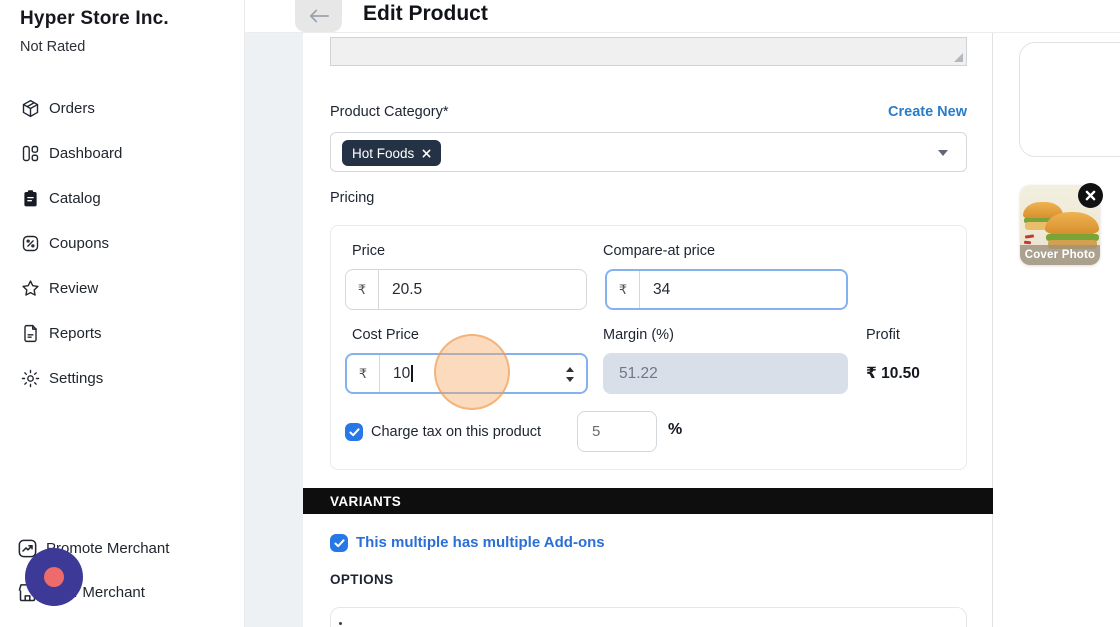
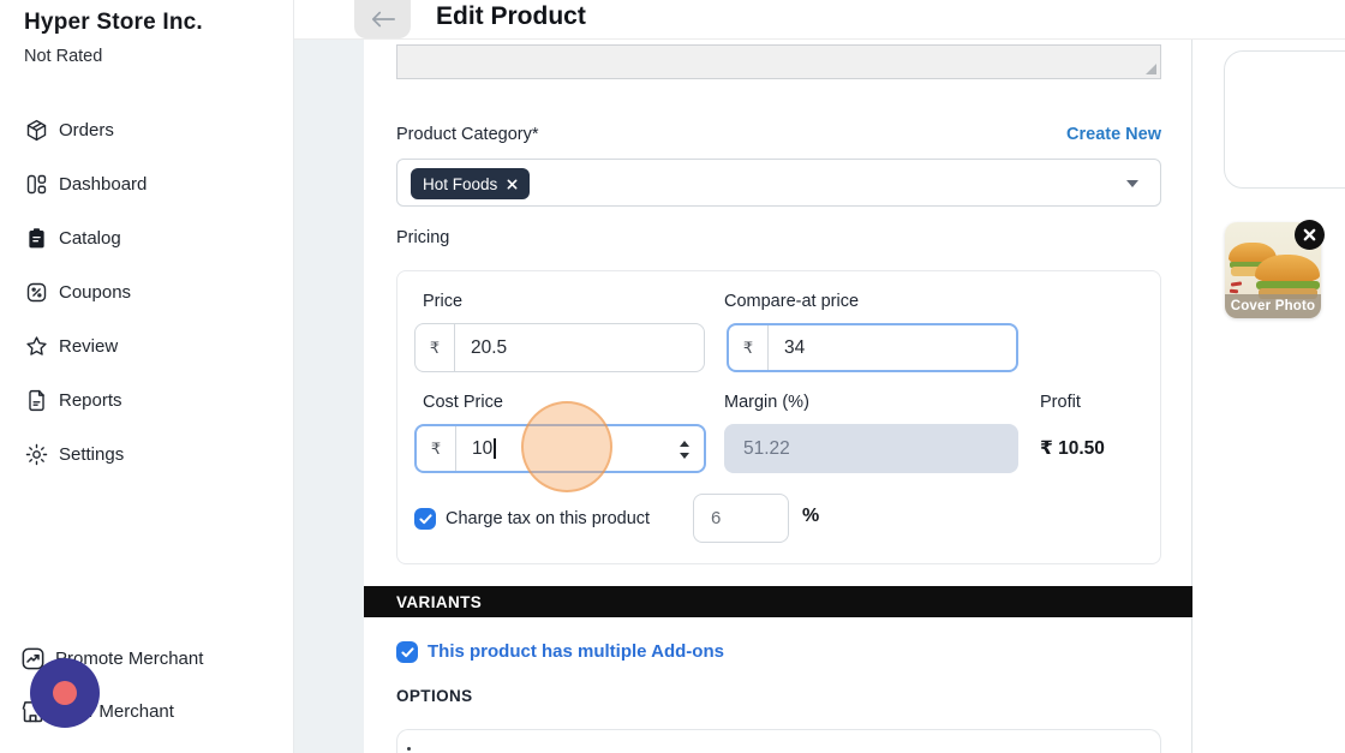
  Hyper Store Inc.
  Not Rated
  Orders
  Dashboard
  Catalog
  Coupons
  Review
  Reports
  Settings
  omote Merchant
  Edit Product
  Product Category*
  Create New
  Hot Foods
  Pricing
  Price
  Compare-at price
  ₹
  20.5
  ₹
  34
  Cost Price
  Margin (%)
  Profit
  ₹
  10
  51.22
  ₹ 10.50
  Charge tax on this product
- 5
+ 6
  %
  VARIANTS
- This multiple has multiple Add-ons
+ This product has multiple Add-ons
  OPTIONS
  Cover Photo
